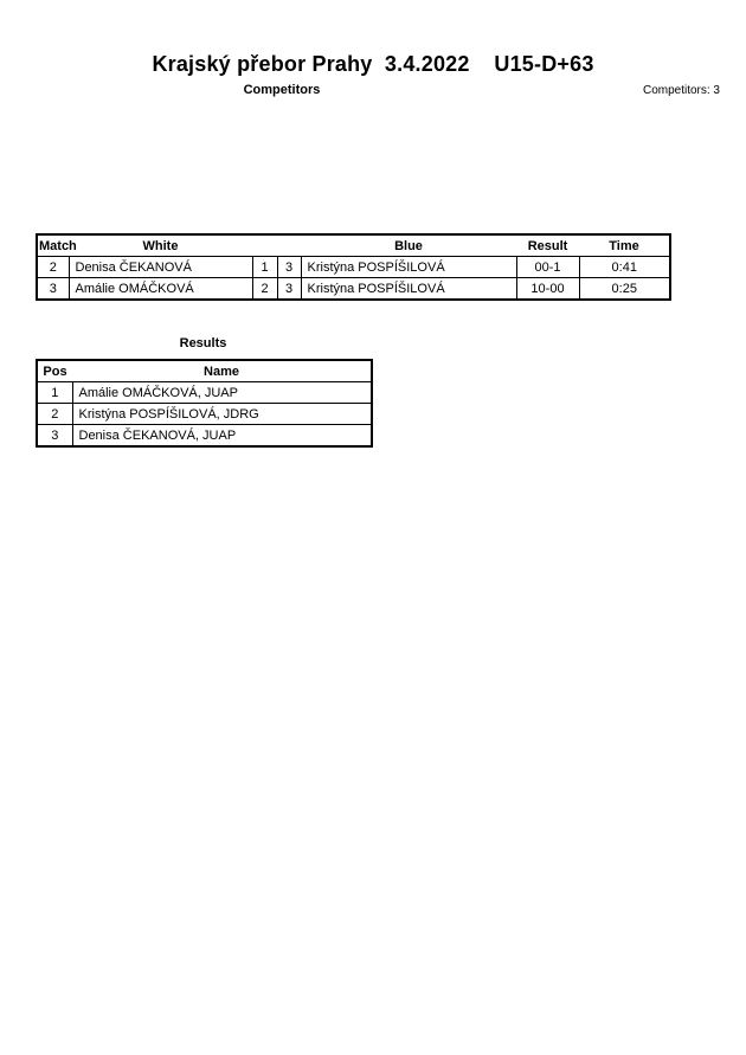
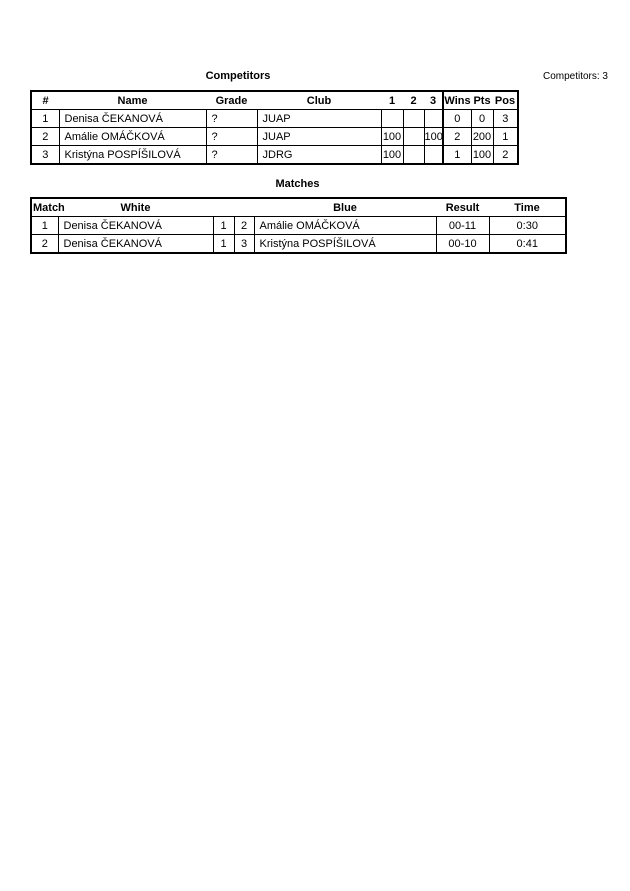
- Krajský přebor Prahy 3.4.2022 U15-D+63
  Competitors
  Competitors: 3
+ #	Name	Grade	Club	1	2	3	Wins	Pts	Pos
+ 1	Denisa ČEKANOVÁ	?	JUAP				0	0	3
+ 2	Amálie OMÁČKOVÁ	?	JUAP	100		100	2	200	1
+ 3	Kristýna POSPÍŠILOVÁ	?	JDRG	100			1	100	2
+ Matches
  Match	White			Blue	Result	Time
+ 1	Denisa ČEKANOVÁ	1	2	Amálie OMÁČKOVÁ	00-11	0:30
- 2	Denisa ČEKANOVÁ	1	3	Kristýna POSPÍŠILOVÁ	00-1	0:41
+ 2	Denisa ČEKANOVÁ	1	3	Kristýna POSPÍŠILOVÁ	00-10	0:41
- 3	Amálie OMÁČKOVÁ	2	3	Kristýna POSPÍŠILOVÁ	10-00	0:25
- Results
- Pos	Name
- 1	Amálie OMÁČKOVÁ, JUAP
- 2	Kristýna POSPÍŠILOVÁ, JDRG
- 3	Denisa ČEKANOVÁ, JUAP
